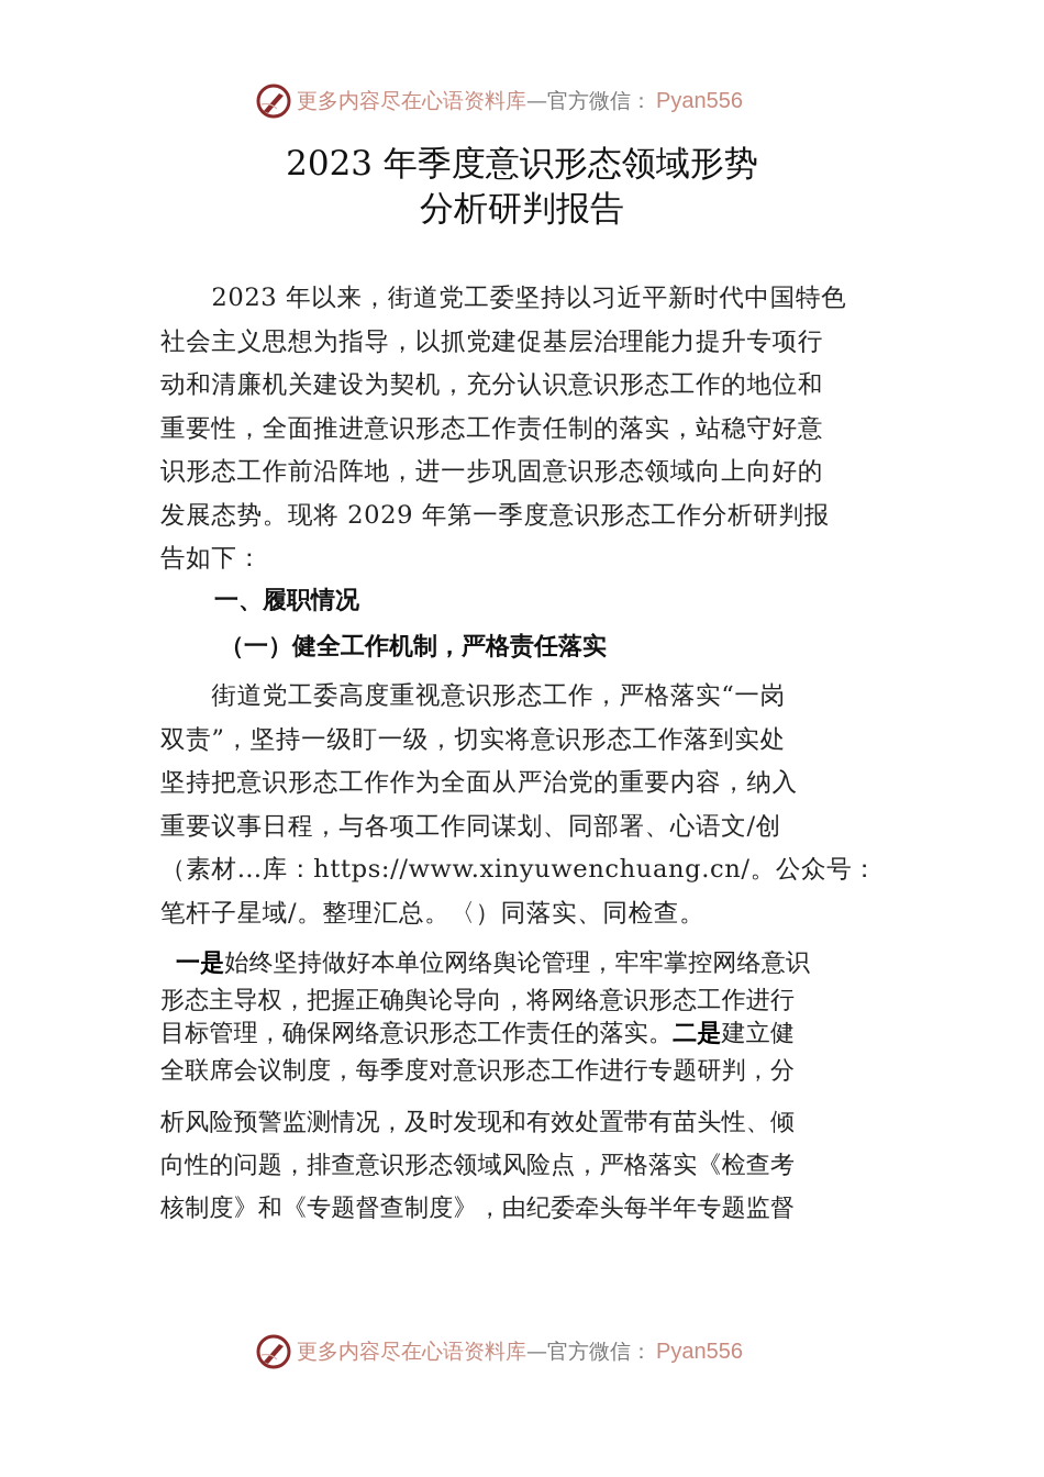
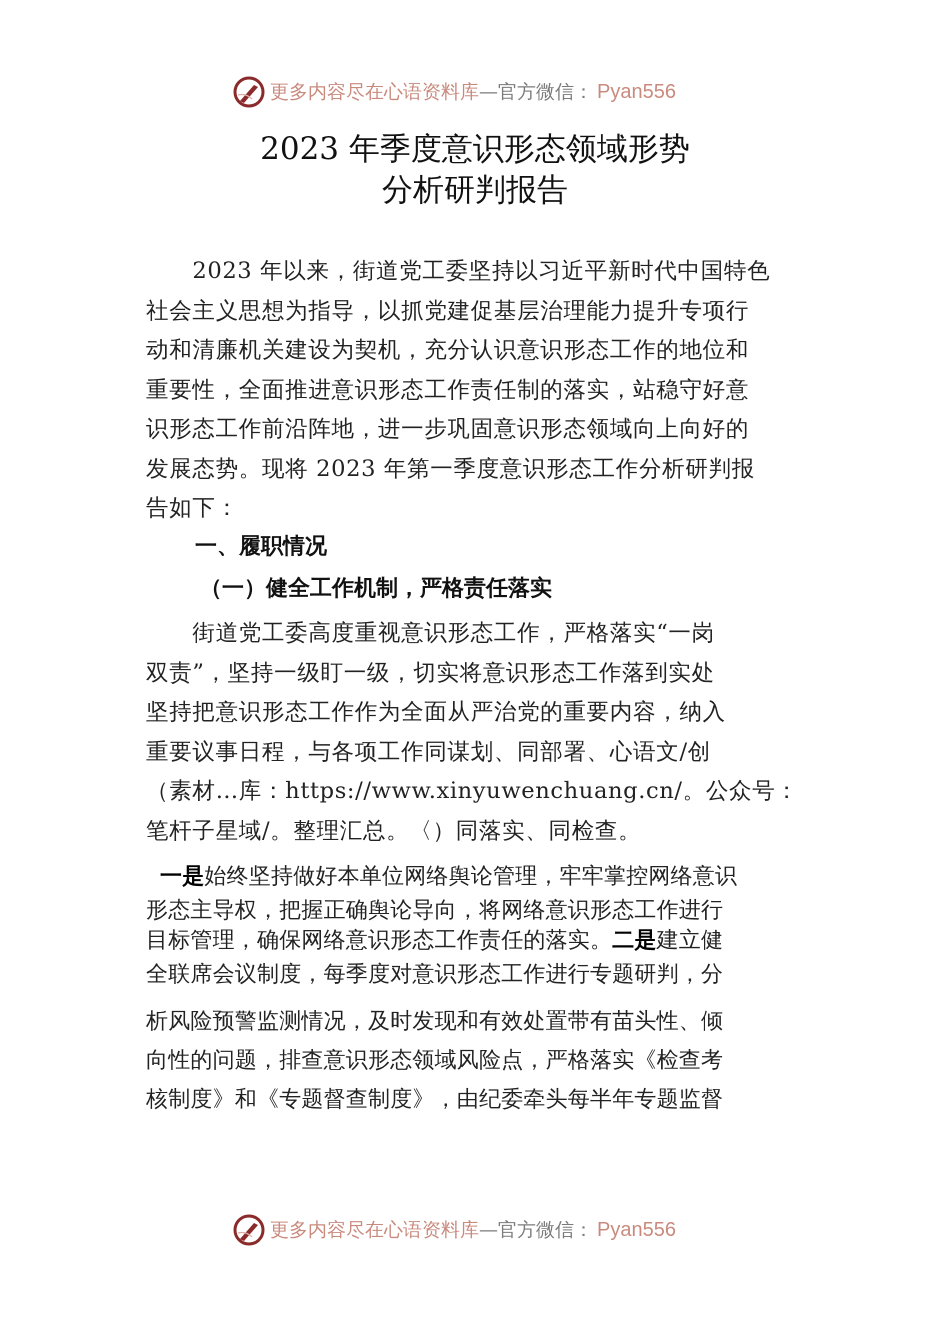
  更多内容尽在心语资料库
  —官方微信：
  Pyan556
  2023 年季度意识形态领域形势
  分析研判报告
  2023 年以来，街道党工委坚持以习近平新时代中国特色
  社会主义思想为指导，以抓党建促基层治理能力提升专项行
  动和清廉机关建设为契机，充分认识意识形态工作的地位和
  重要性，全面推进意识形态工作责任制的落实，站稳守好意
  识形态工作前沿阵地，进一步巩固意识形态领域向上向好的
- 发展态势。现将 2029 年第一季度意识形态工作分析研判报
+ 发展态势。现将 2023 年第一季度意识形态工作分析研判报
  告如下：
  一、履职情况
  （一）健全工作机制，严格责任落实
  街道党工委高度重视意识形态工作，严格落实“一岗
  双责”，坚持一级盯一级，切实将意识形态工作落到实处
  坚持把意识形态工作作为全面从严治党的重要内容，纳入
  重要议事日程，与各项工作同谋划、同部署、心语文/创
  （素材…库：https://www.xinyuwenchuang.cn/。公众号：
  笔杆子星域/。整理汇总。〈）同落实、同检查。
  一是始终坚持做好本单位网络舆论管理，牢牢掌控网络意识
  形态主导权，把握正确舆论导向，将网络意识形态工作进行
  目标管理，确保网络意识形态工作责任的落实。二是建立健
  全联席会议制度，每季度对意识形态工作进行专题研判，分
  析风险预警监测情况，及时发现和有效处置带有苗头性、倾
  向性的问题，排查意识形态领域风险点，严格落实《检查考
  核制度》和《专题督查制度》，由纪委牵头每半年专题监督
  更多内容尽在心语资料库
  —官方微信：
  Pyan556
